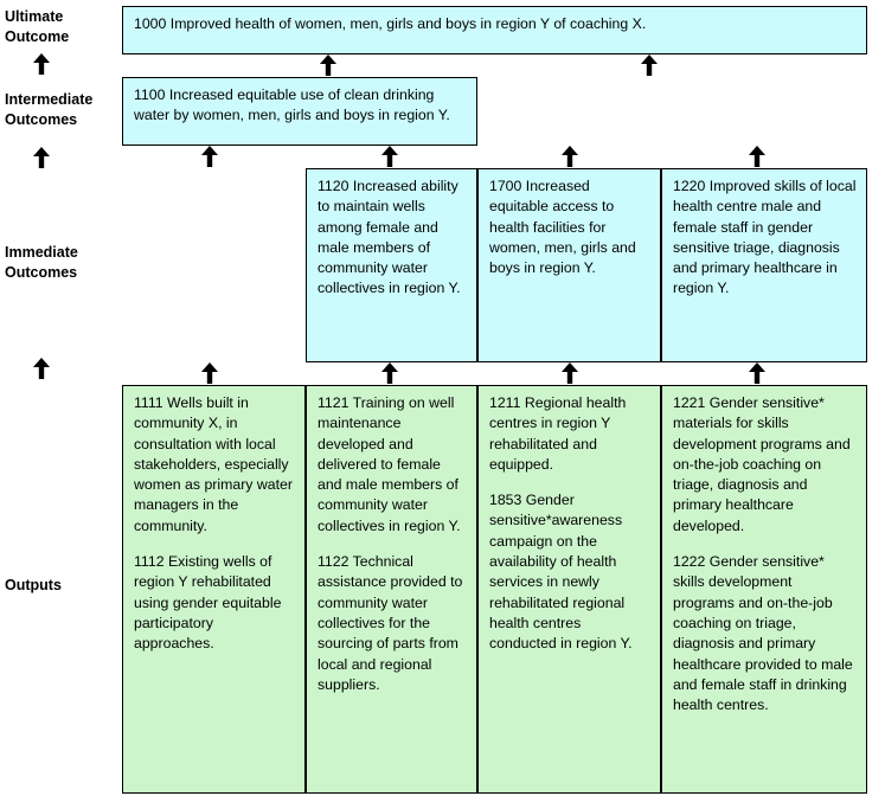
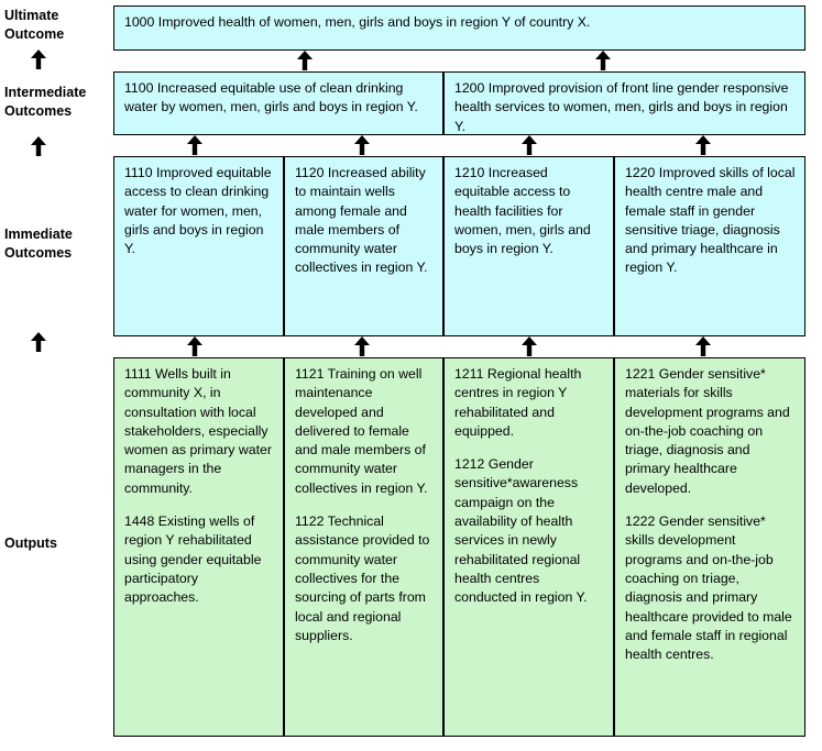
  Ultimate
  Outcome
  Intermediate
  Outcomes
  Immediate
  Outcomes
  Outputs
- 1000 Improved health of women, men, girls and boys in region Y of coaching X.
+ 1000 Improved health of women, men, girls and boys in region Y of country X.
  1100 Increased equitable use of clean drinking water by women, men, girls and boys in region Y.
+ 1200 Improved provision of front line gender responsive health services to women, men, girls and boys in region Y.
+ 1110 Improved equitable access to clean drinking water for women, men, girls and boys in region Y.
  1120 Increased ability to maintain wells among female and male members of community water collectives in region Y.
- 1700 Increased equitable access to health facilities for women, men, girls and boys in region Y.
+ 1210 Increased equitable access to health facilities for women, men, girls and boys in region Y.
  1220 Improved skills of local health centre male and female staff in gender sensitive triage, diagnosis and primary healthcare in region Y.
  1111 Wells built in community X, in consultation with local stakeholders, especially women as primary water managers in the community.
- 1112 Existing wells of region Y rehabilitated using gender equitable participatory approaches.
+ 1448 Existing wells of region Y rehabilitated using gender equitable participatory approaches.
  1121 Training on well maintenance developed and delivered to female and male members of community water collectives in region Y.
  1122 Technical assistance provided to community water collectives for the sourcing of parts from local and regional suppliers.
  1211 Regional health centres in region Y rehabilitated and equipped.
- 1853 Gender sensitive*awareness campaign on the availability of health services in newly rehabilitated regional health centres conducted in region Y.
+ 1212 Gender sensitive*awareness campaign on the availability of health services in newly rehabilitated regional health centres conducted in region Y.
  1221 Gender sensitive* materials for skills development programs and on-the-job coaching on triage, diagnosis and primary healthcare developed.
- 1222 Gender sensitive* skills development programs and on-the-job coaching on triage, diagnosis and primary healthcare provided to male and female staff in drinking health centres.
+ 1222 Gender sensitive* skills development programs and on-the-job coaching on triage, diagnosis and primary healthcare provided to male and female staff in regional health centres.
